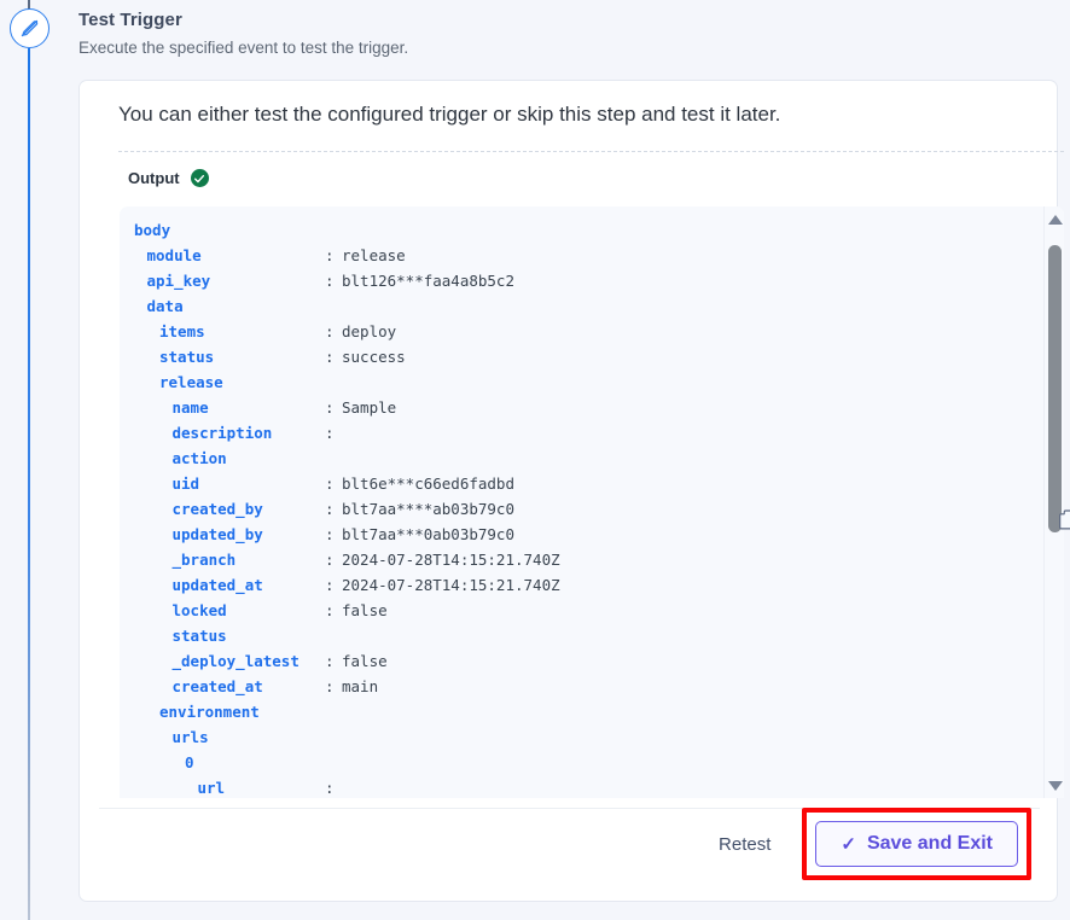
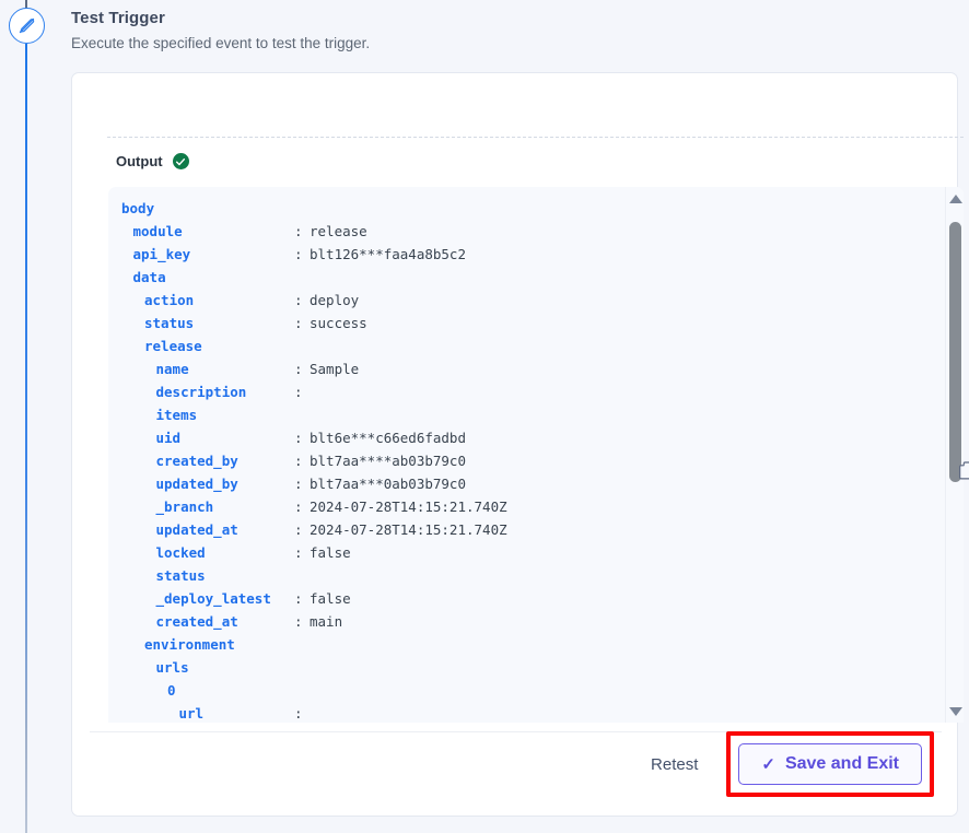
  Test Trigger
  Execute the specified event to test the trigger.
- You can either test the configured trigger or skip this step and test it later.
  Output
  body
  module
  :
  release
  api_key
  :
  blt126***faa4a8b5c2
  data
- items
+ action
  :
  deploy
  status
  :
  success
  release
  name
  :
  Sample
  description
  :
- action
+ items
  uid
  :
  blt6e***c66ed6fadbd
  created_by
  :
  blt7aa****ab03b79c0
  updated_by
  :
  blt7aa***0ab03b79c0
  _branch
  :
  2024-07-28T14:15:21.740Z
  updated_at
  :
  2024-07-28T14:15:21.740Z
  locked
  :
  false
  status
  _deploy_latest
  :
  false
  created_at
  :
  main
  environment
  urls
  0
  url
  :
  Retest
  ✓
  Save and Exit
